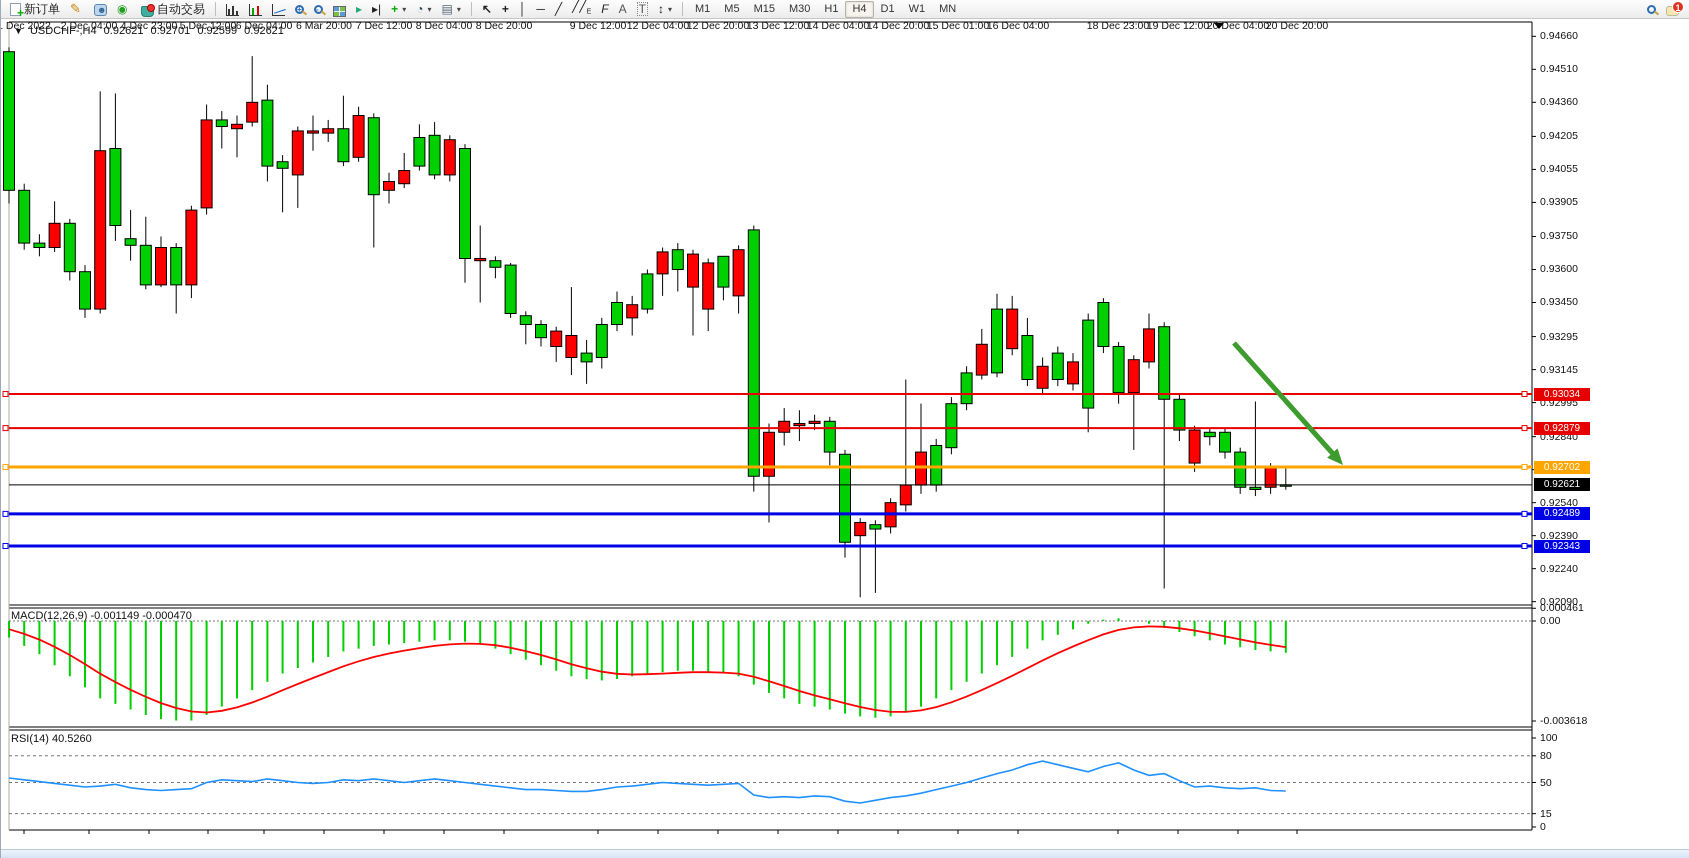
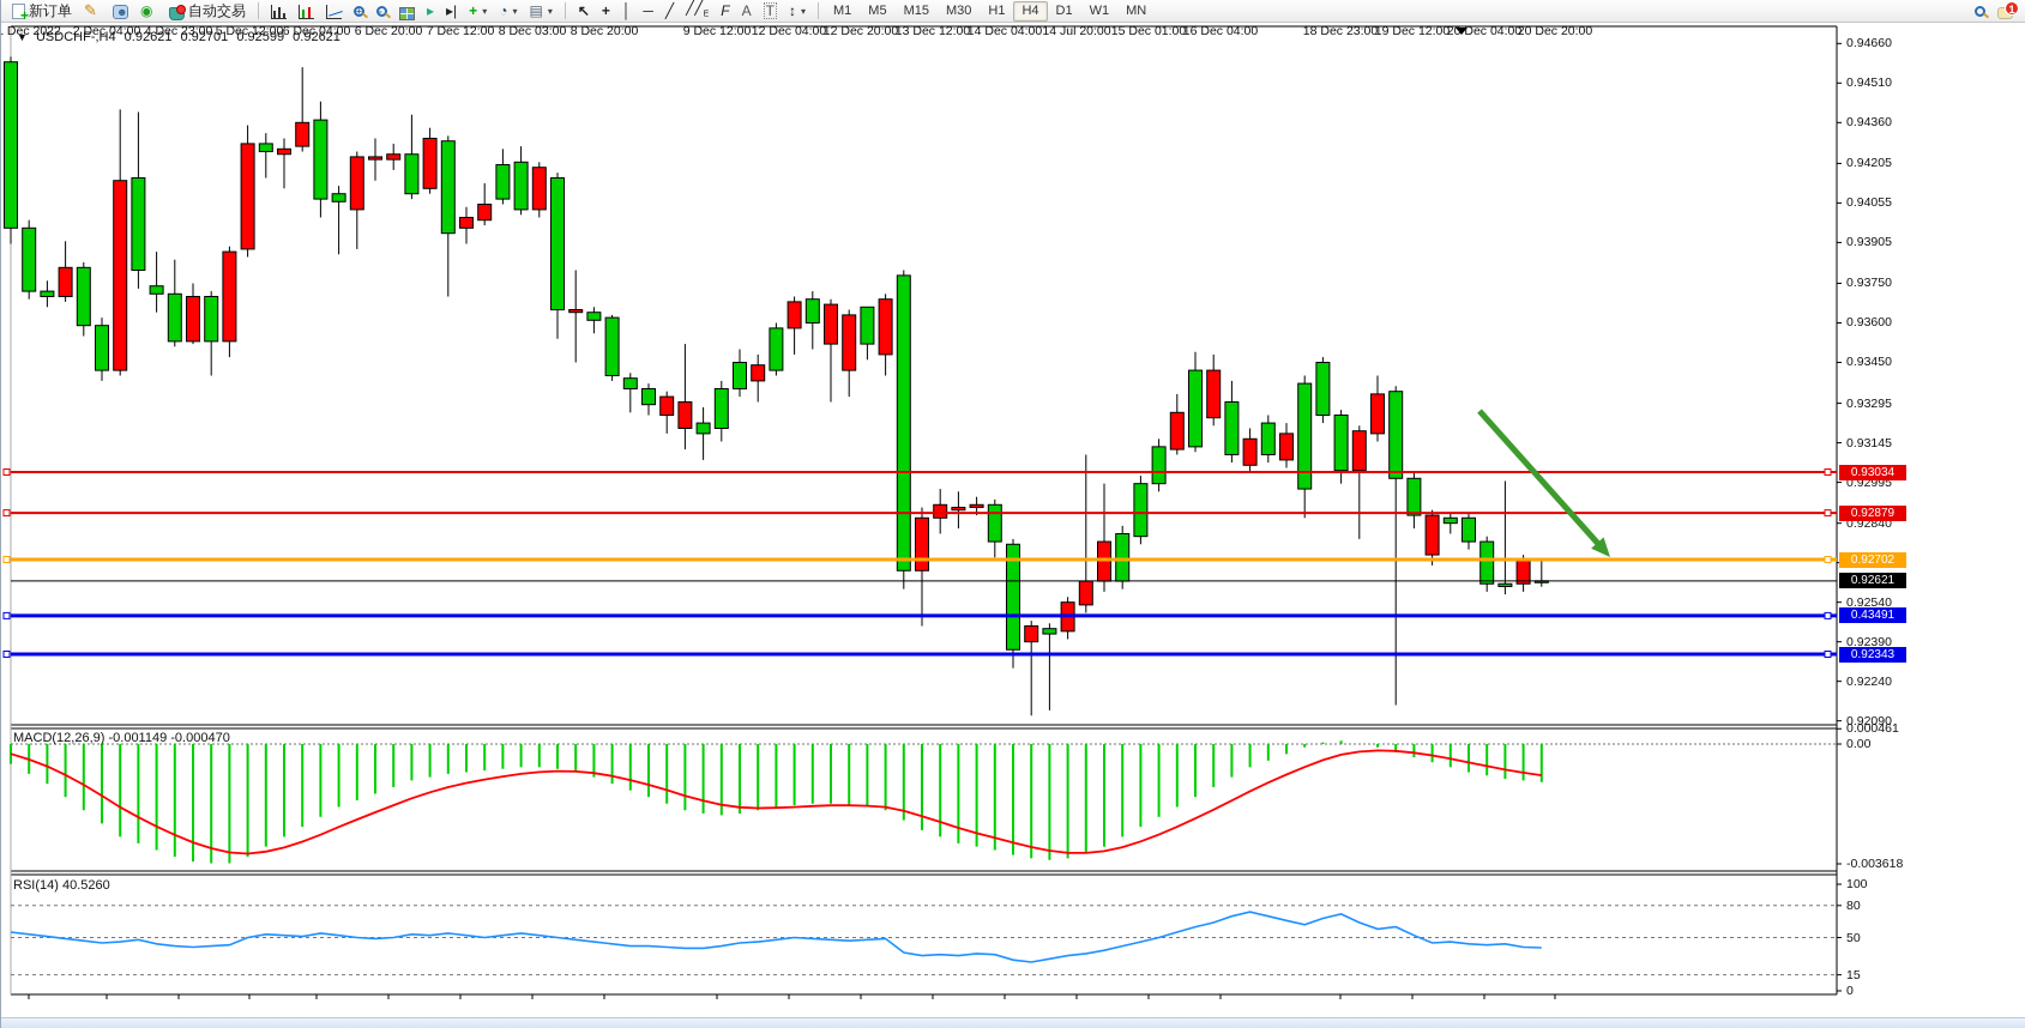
  新订单
  自动交易
  +
  -
  ▸
  ▸|
  +
  ▾
  ◔
  ▾
  ▤
  ▾
  ↖
  +
  │
  ─
  ╱
  F
  A
  T
  ↕
  ▾
  M1
  M5
  M15
  M30
  H1
  H4
  D1
  W1
  MN
  1
  ▼ USDCHF-,H4 0.92621 0.92701 0.92599 0.92621
  MACD(12,26,9) -0.001149 -0.000470
  RSI(14) 40.5260
  0.94660
  0.94510
  0.94360
  0.94205
  0.94055
  0.93905
  0.93750
  0.93600
  0.93450
  0.93295
  0.93145
  0.92995
  0.92840
  0.92540
  0.92390
  0.92240
  0.92090
  0.000461
  0.00
  -0.003618
  100
  80
  50
  15
  0
  0.93034
  0.92879
  0.92702
  0.92621
- 0.92489
+ 0.43491
  0.92343
  1 Dec 2022
  2 Dec 04:00
  4 Dec 23:00
  5 Dec 12:00
  6 Dec 04:00
- 6 Mar 20:00
+ 6 Dec 20:00
  7 Dec 12:00
- 8 Dec 04:00
+ 8 Dec 03:00
  8 Dec 20:00
  9 Dec 12:00
  12 Dec 04:00
  12 Dec 20:00
  13 Dec 12:00
  14 Dec 04:00
- 14 Dec 20:00
+ 14 Jul 20:00
  15 Dec 01:00
  16 Dec 04:00
  18 Dec 23:00
  19 Dec 12:00
  20 Dec 04:00
  20 Dec 20:00
